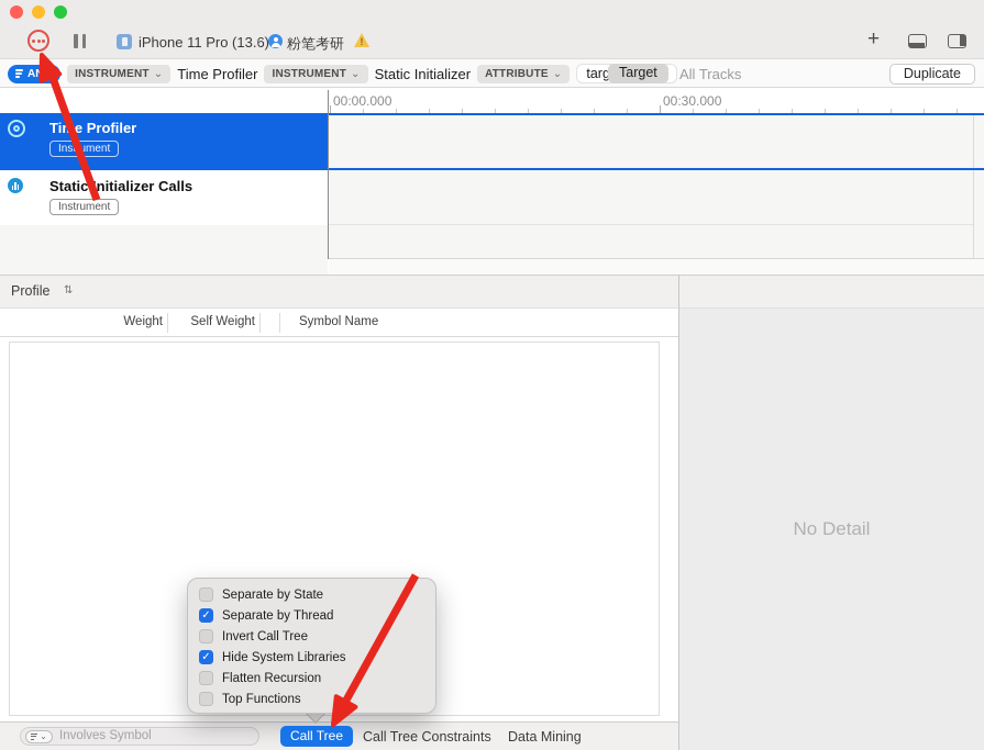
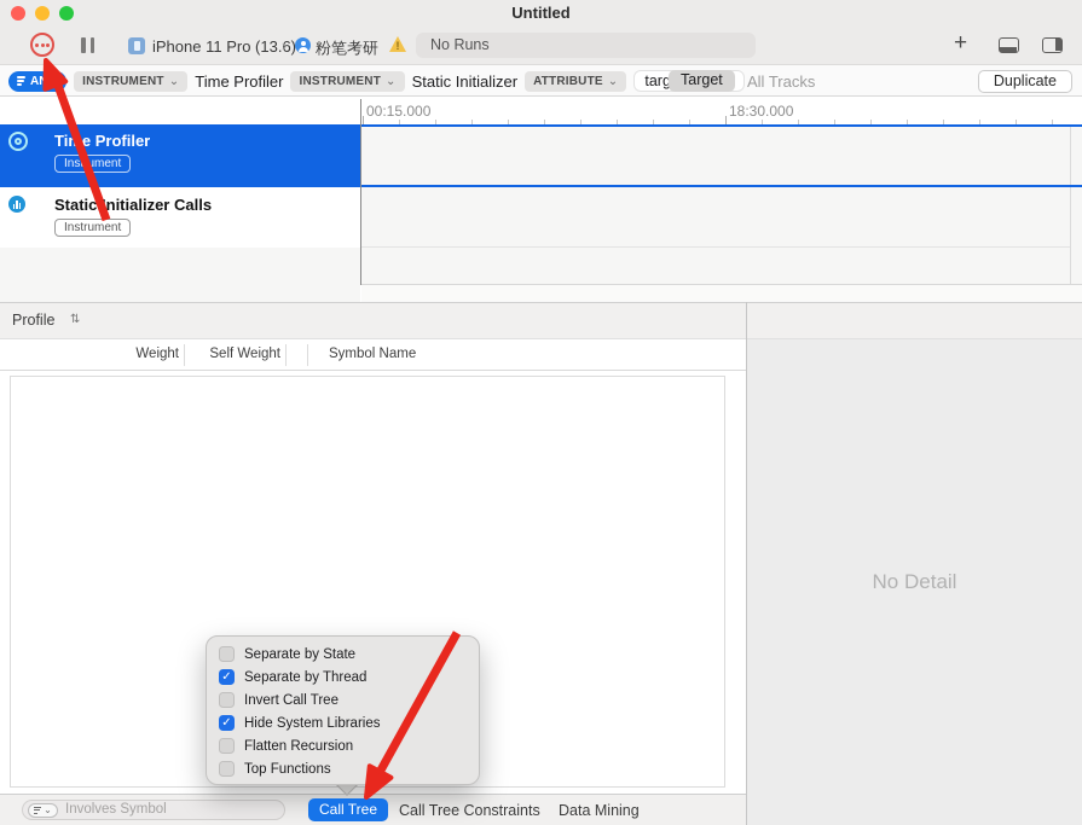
+ Untitled
  iPhone 11 Pro (13.6)
  ›
  粉笔考研
  !
+ No Runs
  +
  INSTRUMENT
  ⌄
  Time Profiler
  INSTRUMENT
  ⌄
  Static Initializer
  ATTRIBUTE
  ⌄
  Target
  All Tracks
  Duplicate
- 00:00.000
+ 00:15.000
- 00:30.000
+ 18:30.000
  Tie Profiler
  Insument
  Staticnitializer Calls
  Instrument
  Profile
  ⇅
  Weight
  Self Weight
  Symbol Name
  No Detail
  ⌄
  Involves Symbol
  Call Tree
  Call Tree Constraints
  Data Mining
  Separate by State
  ✓
  Separate by Thread
  Invert Call Tree
  ✓
  Hide System Libraries
  Flatten Recursion
  Top Functions
